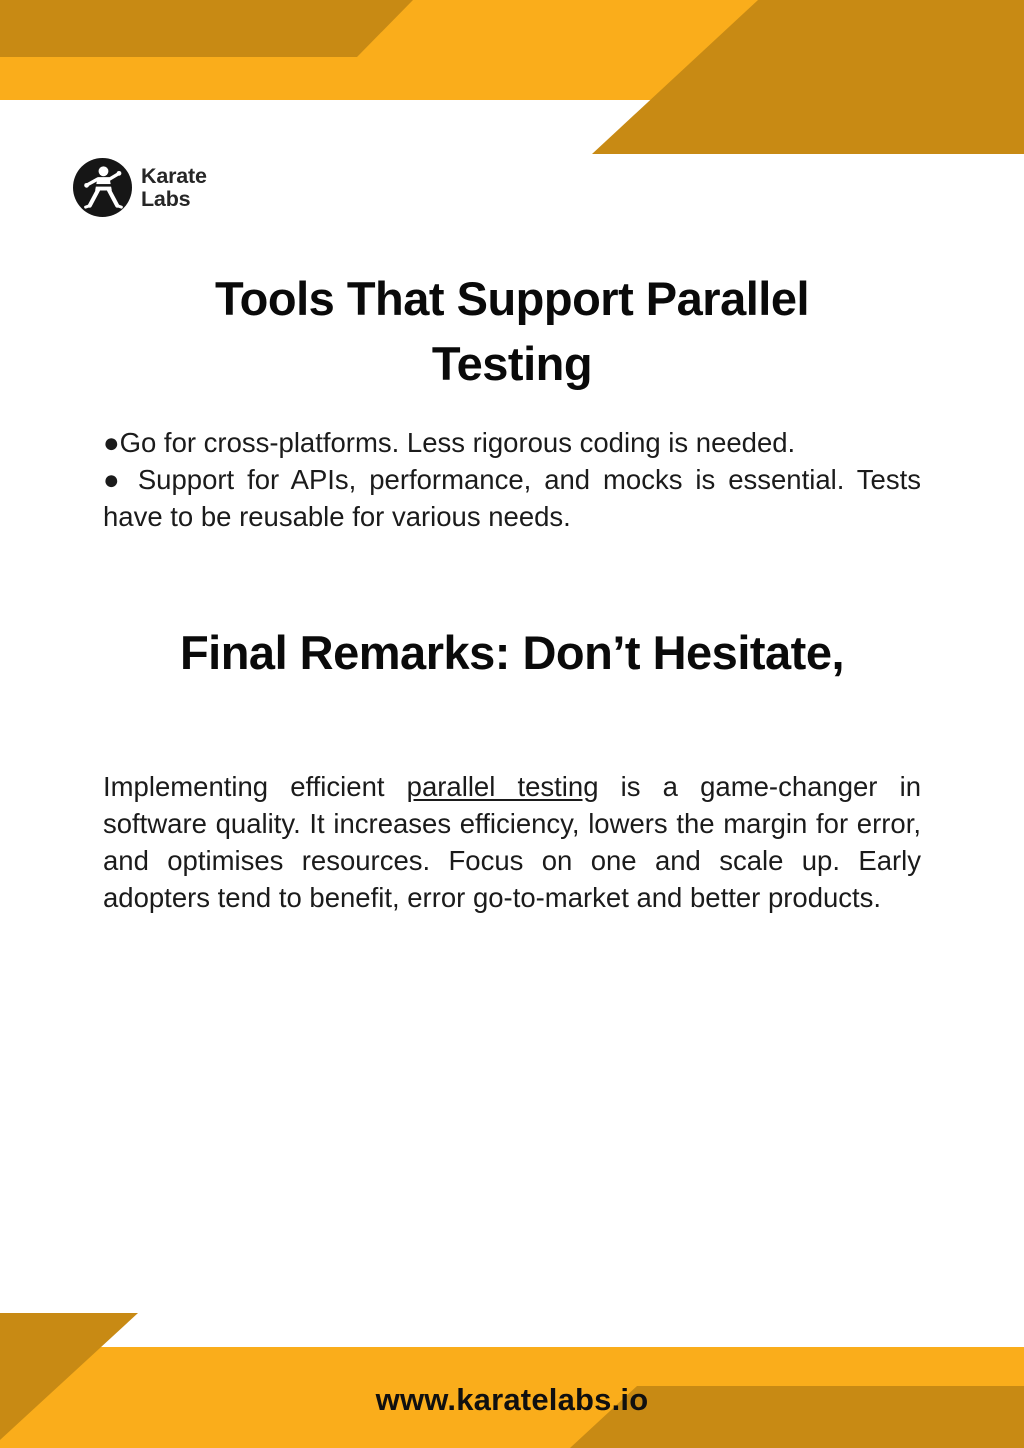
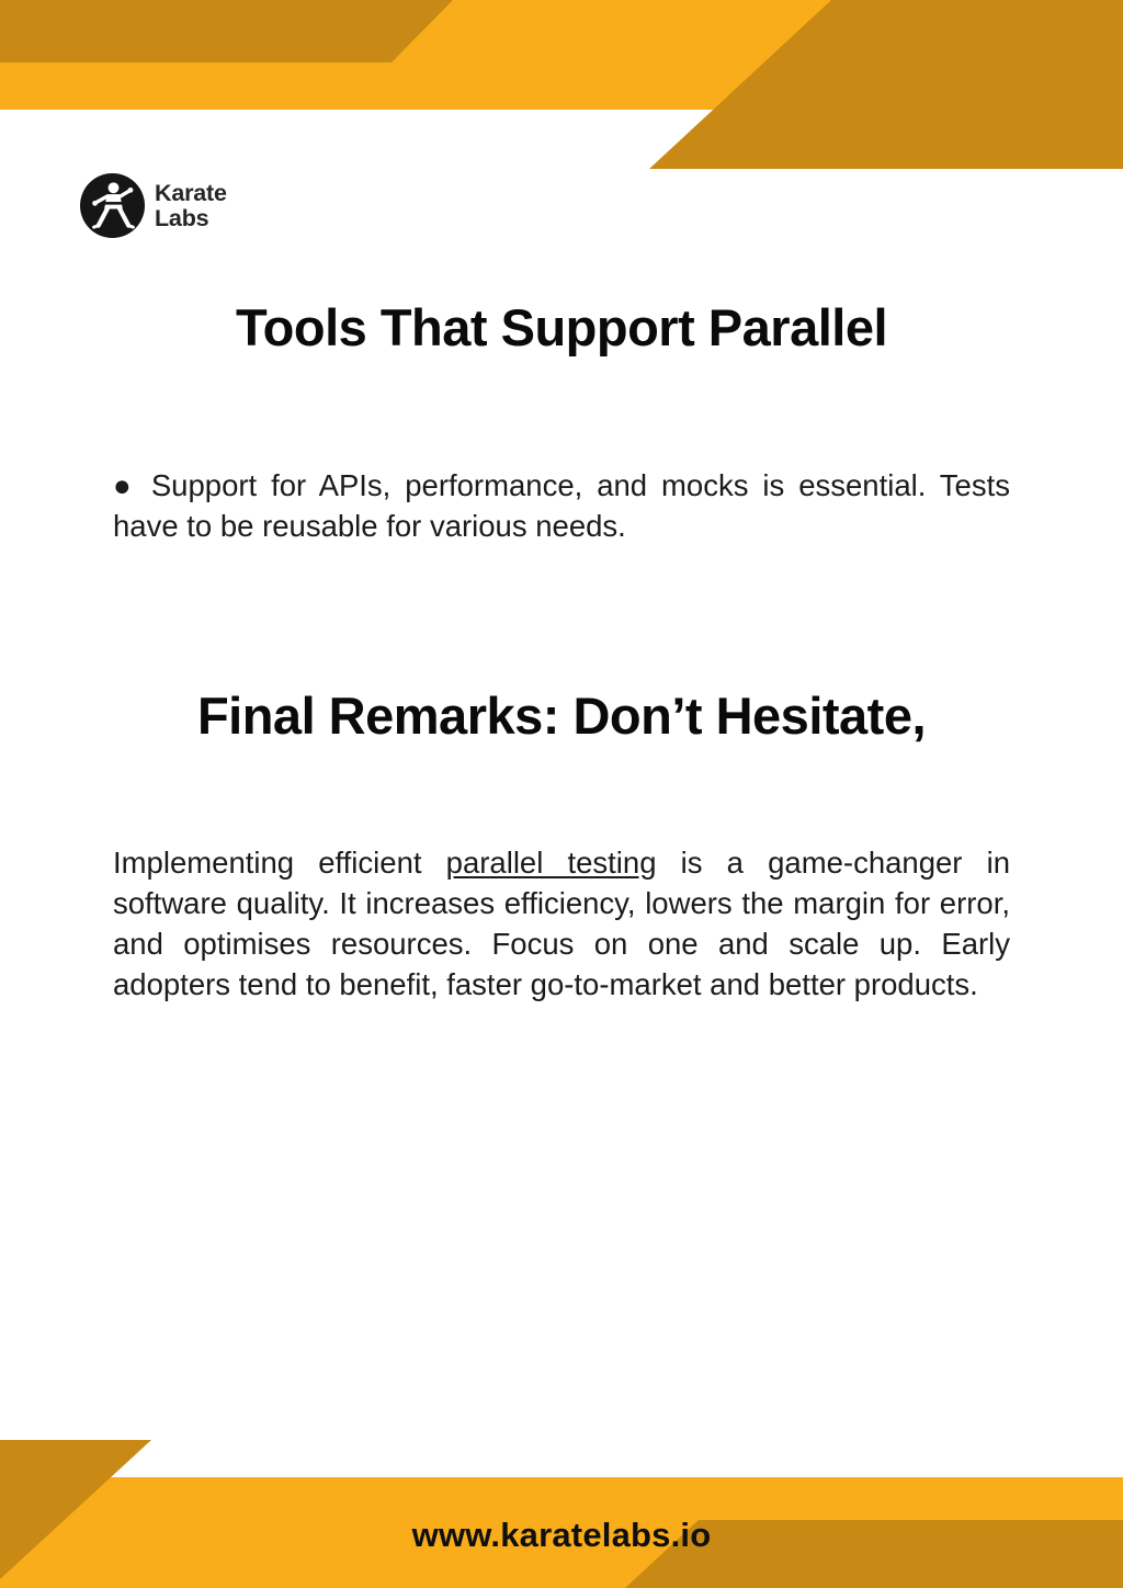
  Karate
  Labs
  Tools That Support Parallel
- Testing
- ●Go for cross-platforms. Less rigorous coding is needed.
  ● Support for APIs, performance, and mocks is essential. Tests have to be reusable for various needs.
  Final Remarks: Don’t Hesitate,
- Implementing efficient parallel testing is a game-changer in software quality. It increases efficiency, lowers the margin for error, and optimises resources. Focus on one and scale up. Early adopters tend to benefit, error go-to-market and better products.
+ Implementing efficient parallel testing is a game-changer in software quality. It increases efficiency, lowers the margin for error, and optimises resources. Focus on one and scale up. Early adopters tend to benefit, faster go-to-market and better products.
  www.karatelabs.io
